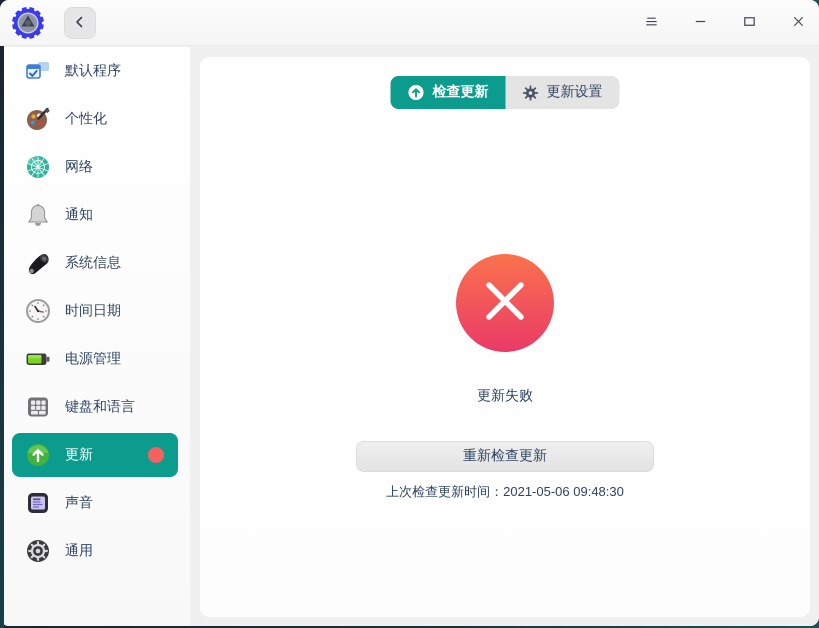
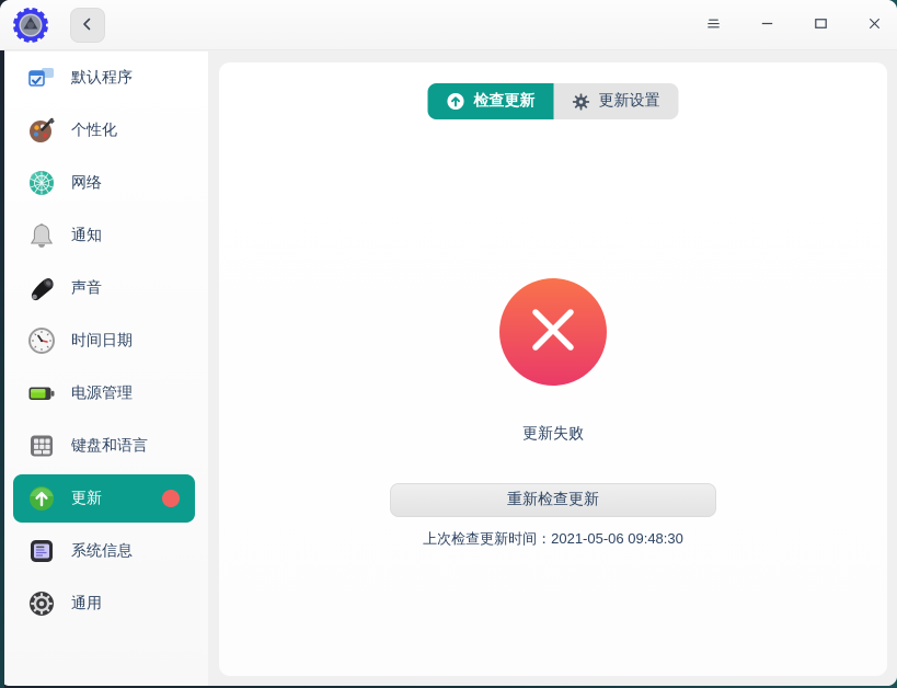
  默认程序
  个性化
  网络
  通知
- 系统信息
+ 声音
  时间日期
  电源管理
  键盘和语言
  更新
- 声音
+ 系统信息
  通用
  检查更新
  更新设置
  更新失败
  重新检查更新
  上次检查更新时间：2021-05-06 09:48:30
